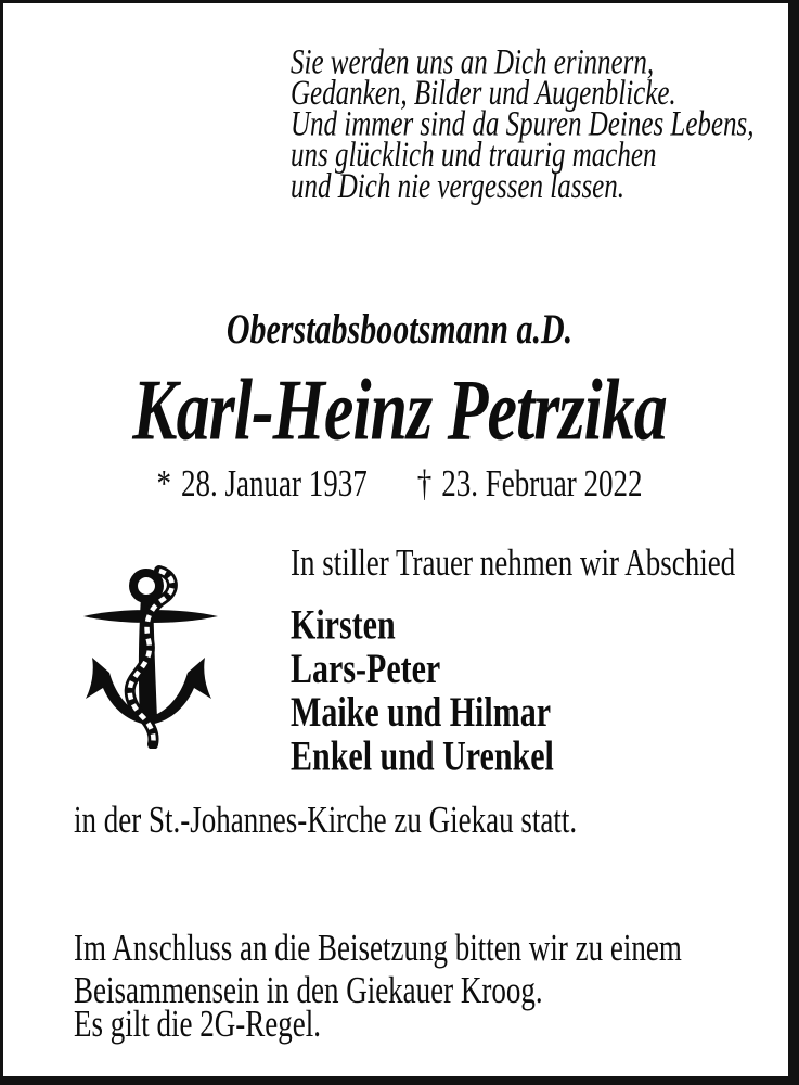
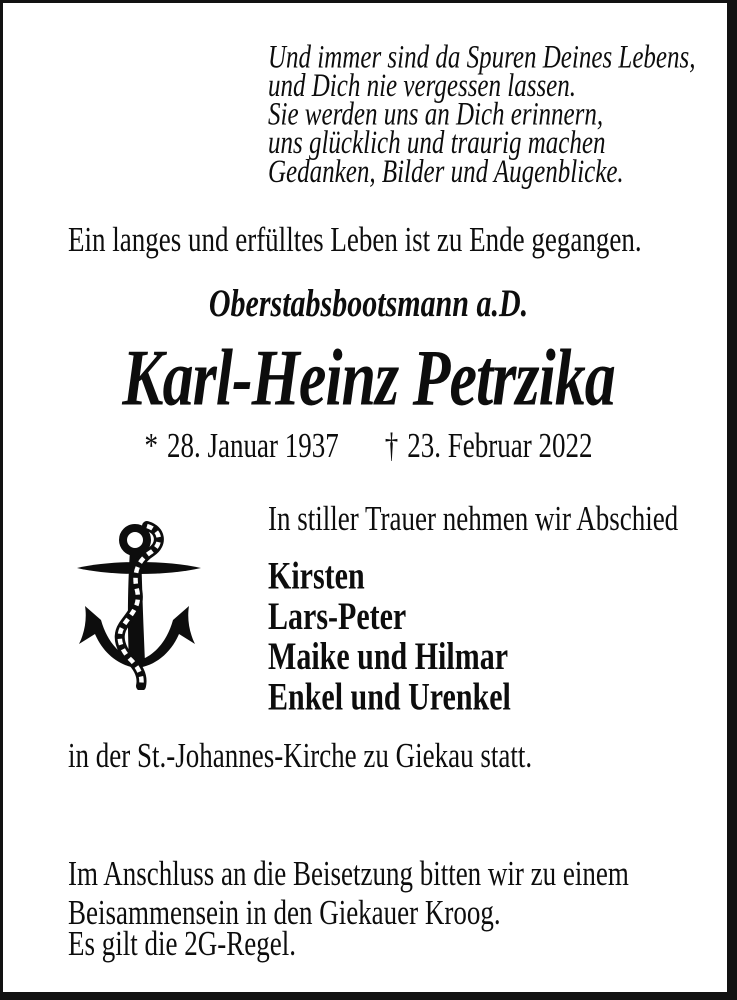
- Sie werden uns an Dich erinnern,
+ Und immer sind da Spuren Deines Lebens,
- Gedanken, Bilder und Augenblicke.
+ und Dich nie vergessen lassen.
- Und immer sind da Spuren Deines Lebens,
+ Sie werden uns an Dich erinnern,
  uns glücklich und traurig machen
- und Dich nie vergessen lassen.
+ Gedanken, Bilder und Augenblicke.
+ Ein langes und erfülltes Leben ist zu Ende gegangen.
  Oberstabsbootsmann a.D.
  Karl-Heinz Petrzika
  * 28. Januar 1937
  † 23. Februar 2022
  In stiller Trauer nehmen wir Abschied
  Kirsten
  Lars-Peter
  Maike und Hilmar
  Enkel und Urenkel
  in der St.-Johannes-Kirche zu Giekau statt.
  Im Anschluss an die Beisetzung bitten wir zu einem
  Beisammensein in den Giekauer Kroog.
  Es gilt die 2G-Regel.
